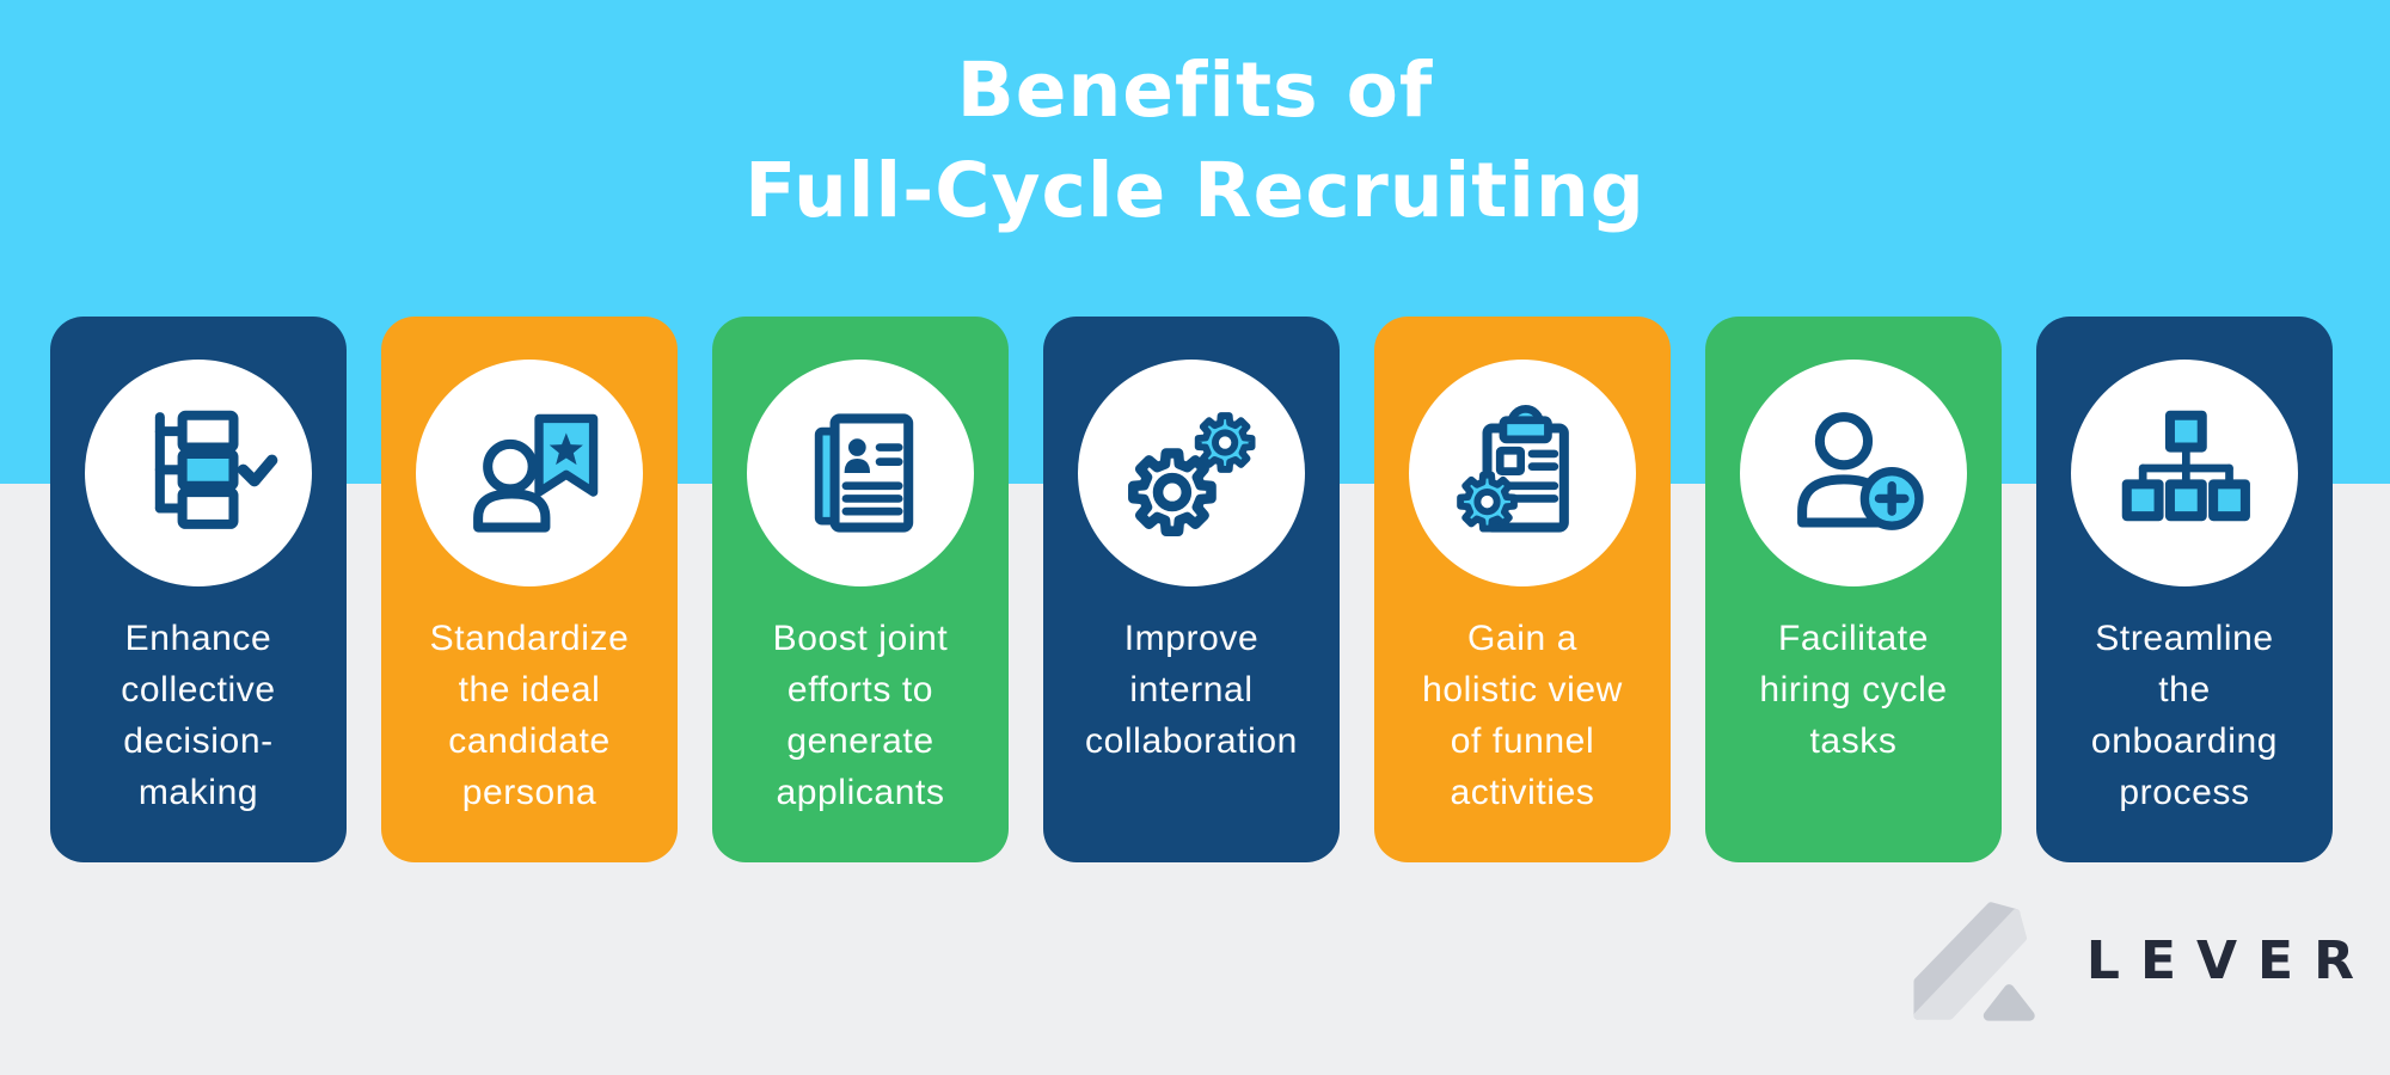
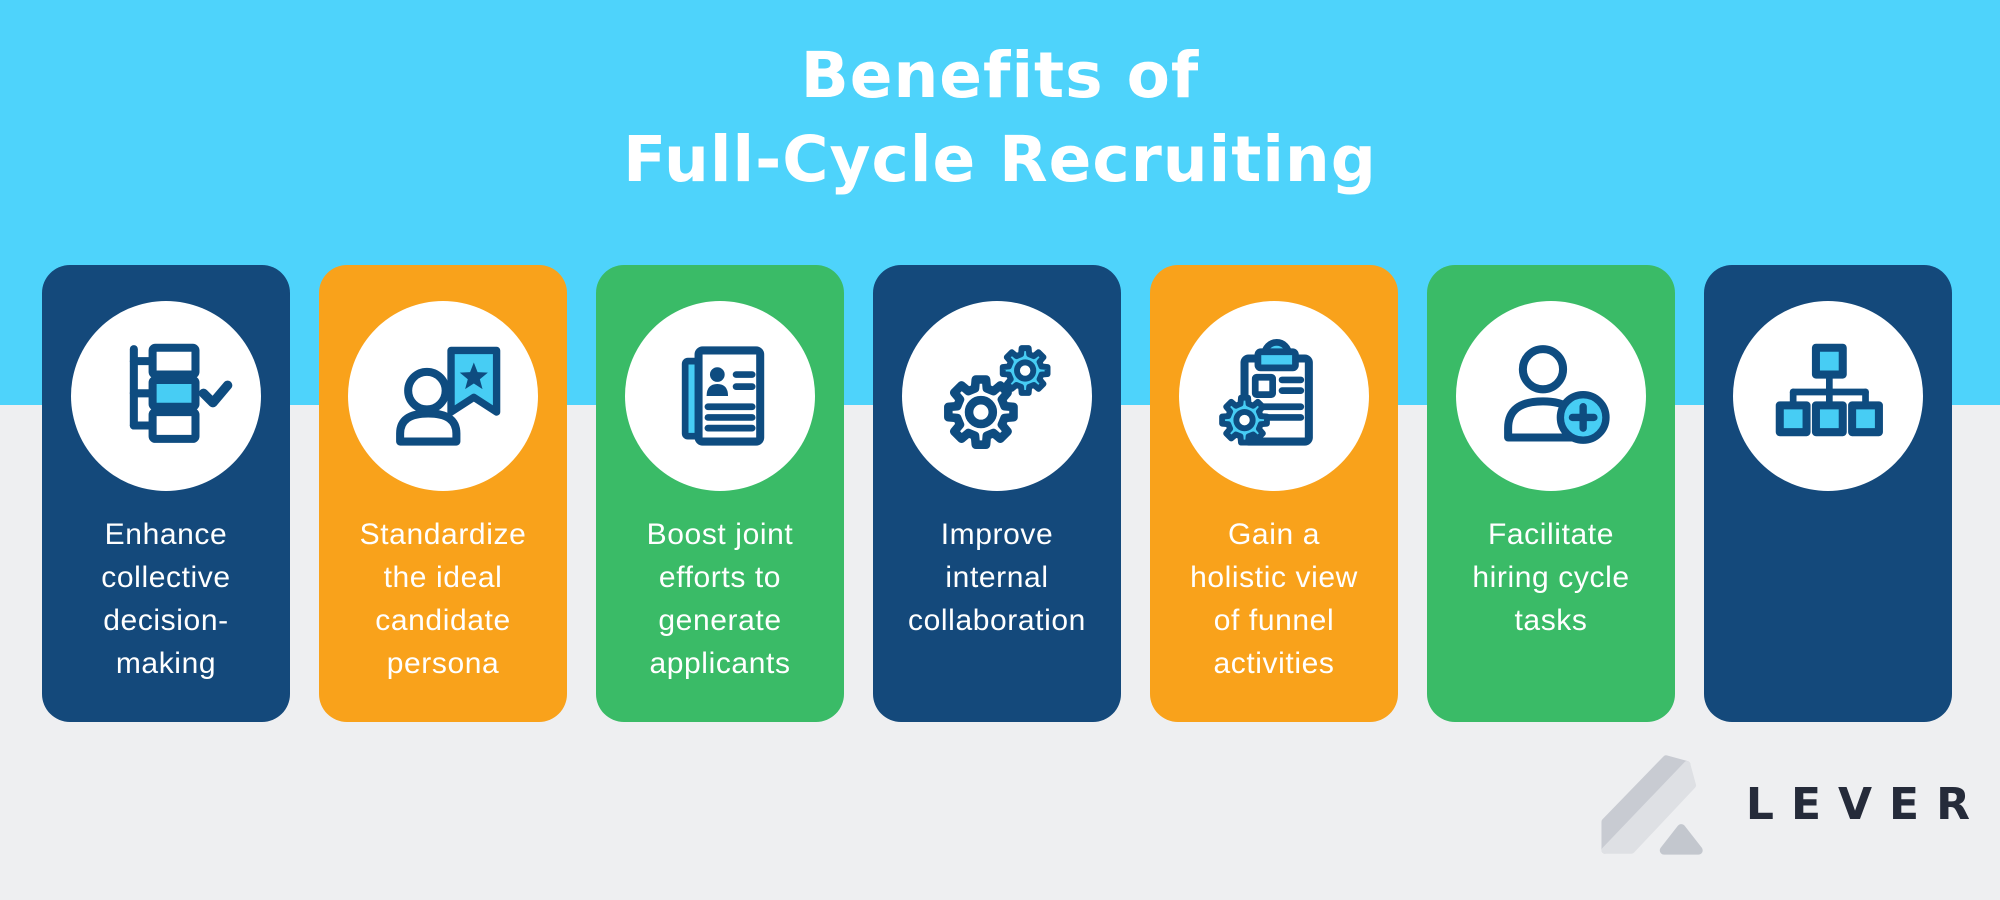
  Benefits of
  Full-Cycle Recruiting
  Enhance
  collective
  decision-
  making
  Standardize
  the ideal
  candidate
  persona
  Boost joint
  efforts to
  generate
  applicants
  Improve
  internal
  collaboration
  Gain a
  holistic view
  of funnel
  activities
  Facilitate
  hiring cycle
  tasks
- Streamline
- the
- onboarding
- process
  LEVER
